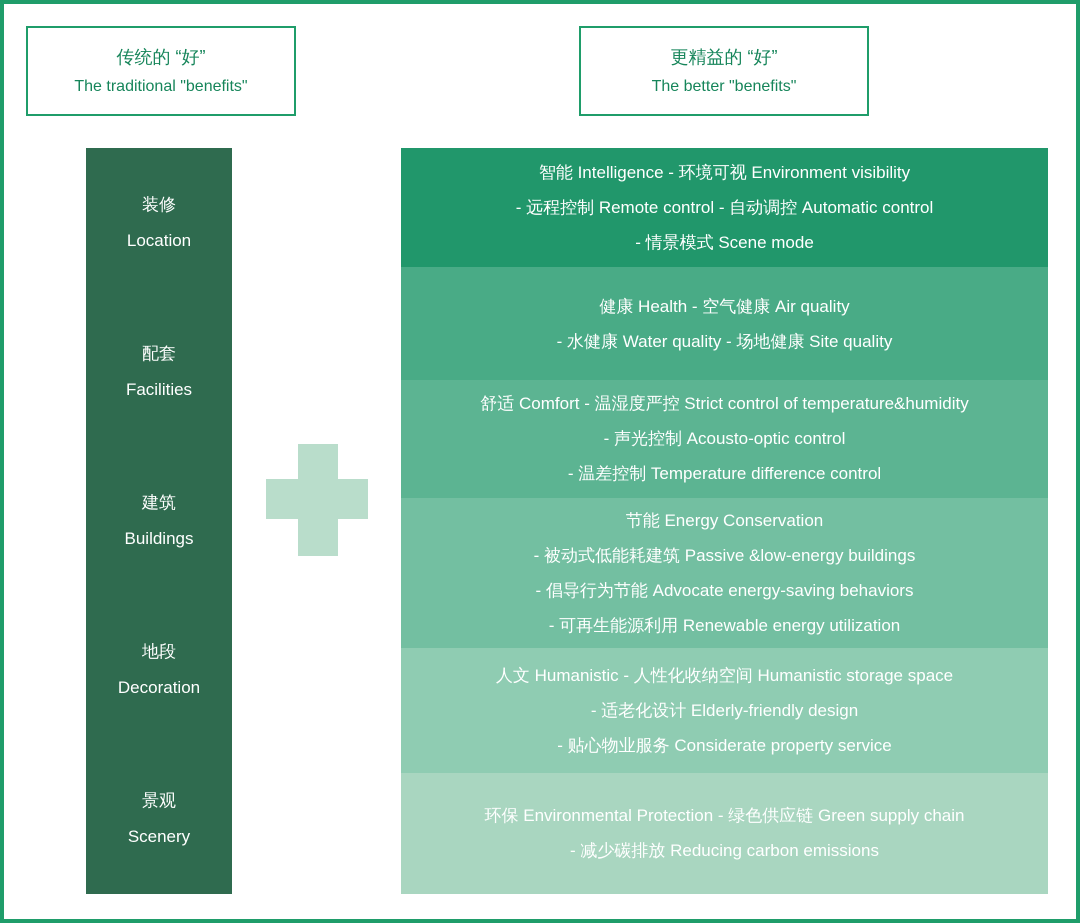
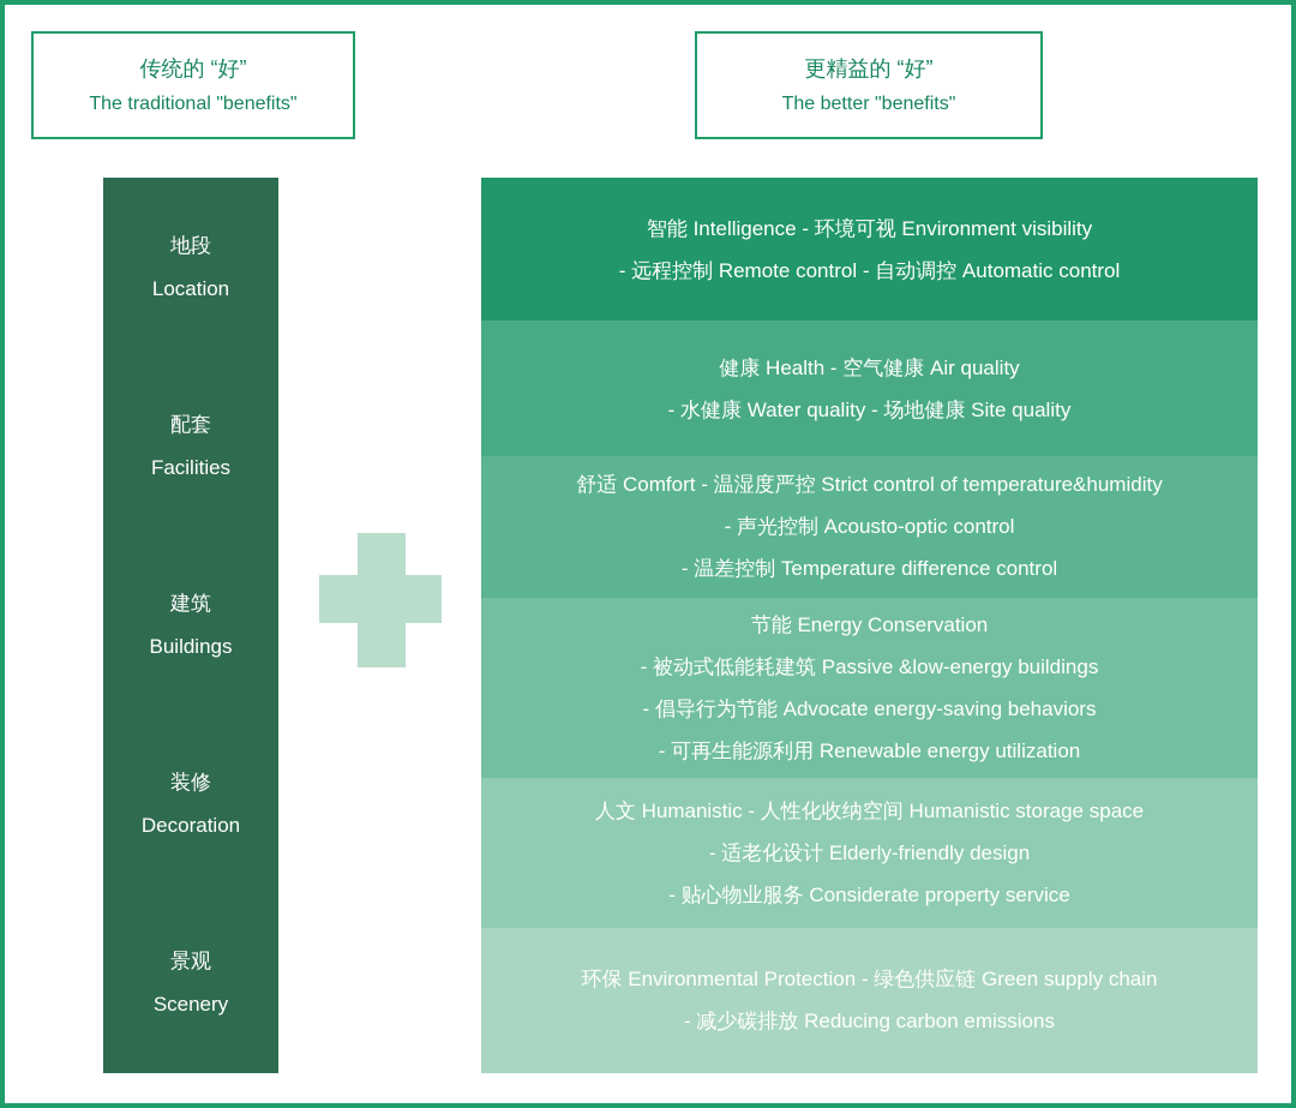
  传统的 “好”
  The traditional "benefits"
  更精益的 “好”
  The better "benefits"
- 装修
+ 地段
  Location
  配套
  Facilities
  建筑
  Buildings
- 地段
+ 装修
  Decoration
  景观
  Scenery
  智能 Intelligence - 环境可视 Environment visibility
  - 远程控制 Remote control - 自动调控 Automatic control
- - 情景模式 Scene mode
  健康 Health - 空气健康 Air quality
  - 水健康 Water quality - 场地健康 Site quality
  舒适 Comfort - 温湿度严控 Strict control of temperature&humidity
  - 声光控制 Acousto-optic control
  - 温差控制 Temperature difference control
  节能 Energy Conservation
  - 被动式低能耗建筑 Passive &low-energy buildings
  - 倡导行为节能 Advocate energy-saving behaviors
  - 可再生能源利用 Renewable energy utilization
  人文 Humanistic - 人性化收纳空间 Humanistic storage space
  - 适老化设计 Elderly-friendly design
  - 贴心物业服务 Considerate property service
  环保 Environmental Protection - 绿色供应链 Green supply chain
  - 减少碳排放 Reducing carbon emissions
